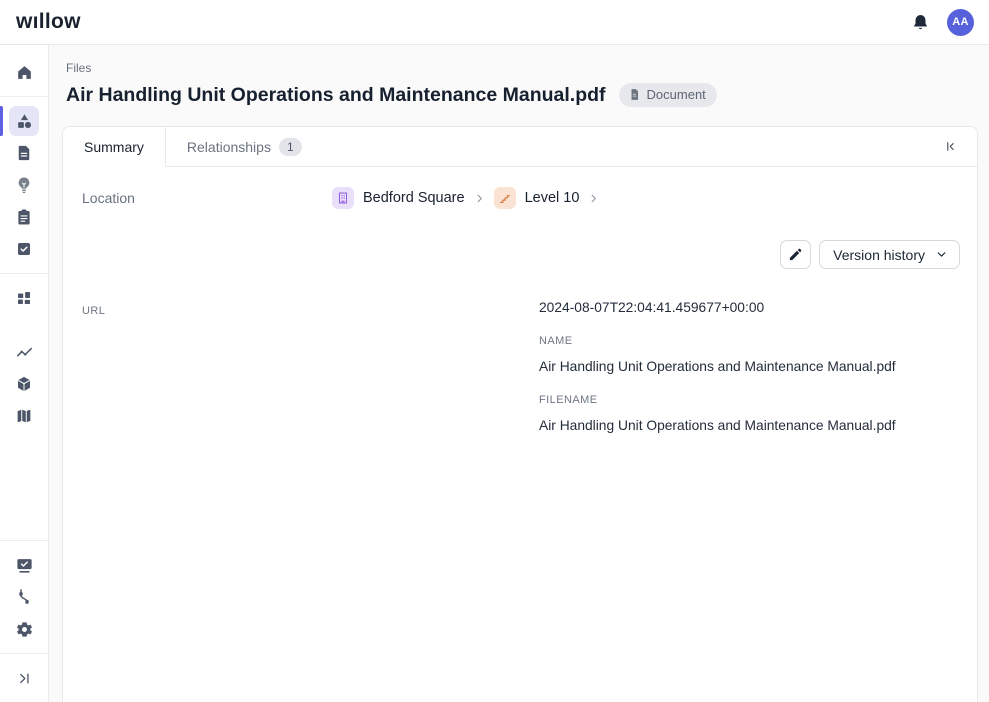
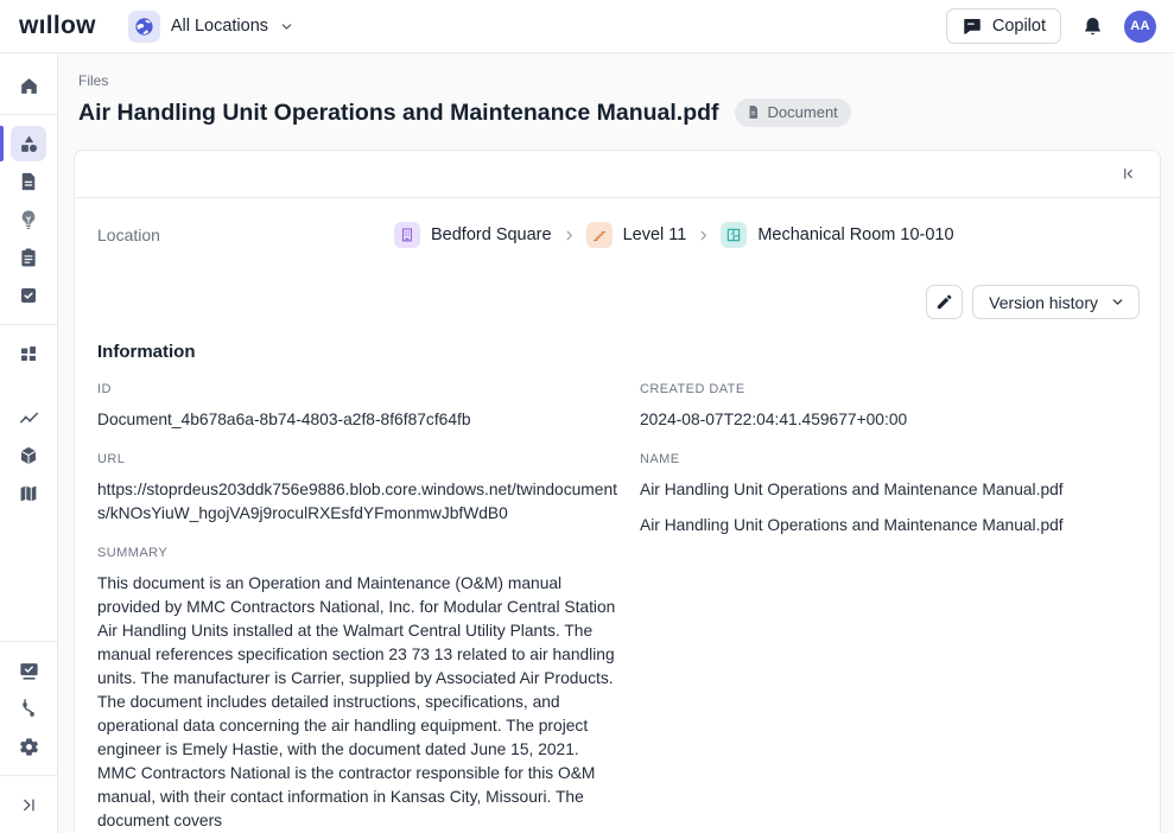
  wıllow
+ All Locations
+ Copilot
  AA
  Files
  Air Handling Unit Operations and Maintenance Manual.pdf
  Document
- Summary
- Relationships
- 1
  Location
  Bedford Square
- Level 10
+ Level 11
+ Mechanical Room 10-010
  Version history
+ Information
+ ID
+ Document_4b678a6a-8b74-4803-a2f8-8f6f87cf64fb
  URL
+ https://stoprdeus203ddk756e9886.blob.core.windows.net/twindocuments/kNOsYiuW_hgojVA9j9roculRXEsfdYFmonmwJbfWdB0
+ SUMMARY
+ This document is an Operation and Maintenance (O&M) manual provided by MMC Contractors National, Inc. for Modular Central Station Air Handling Units installed at the Walmart Central Utility Plants. The manual references specification section 23 73 13 related to air handling units. The manufacturer is Carrier, supplied by Associated Air Products. The document includes detailed instructions, specifications, and operational data concerning the air handling equipment. The project engineer is Emely Hastie, with the document dated June 15, 2021. MMC Contractors National is the contractor responsible for this O&M manual, with their contact information in Kansas City, Missouri. The document covers
+ CREATED DATE
  2024-08-07T22:04:41.459677+00:00
  NAME
  Air Handling Unit Operations and Maintenance Manual.pdf
- FILENAME
  Air Handling Unit Operations and Maintenance Manual.pdf
